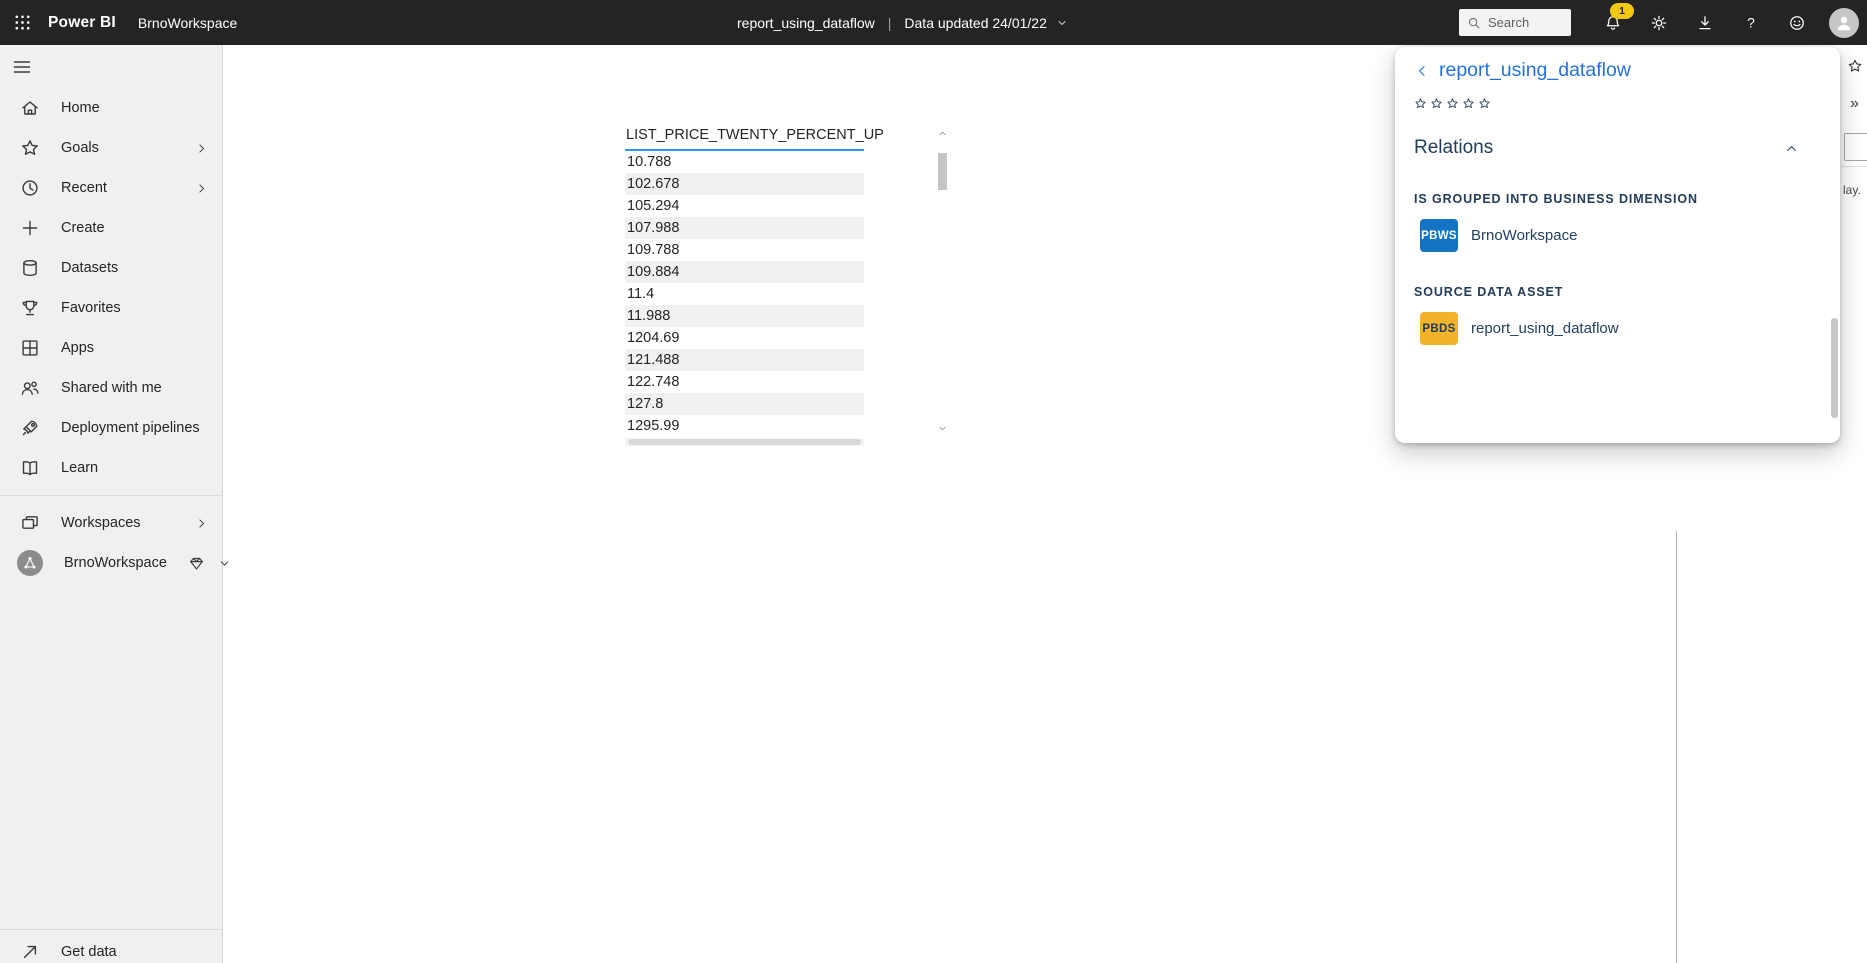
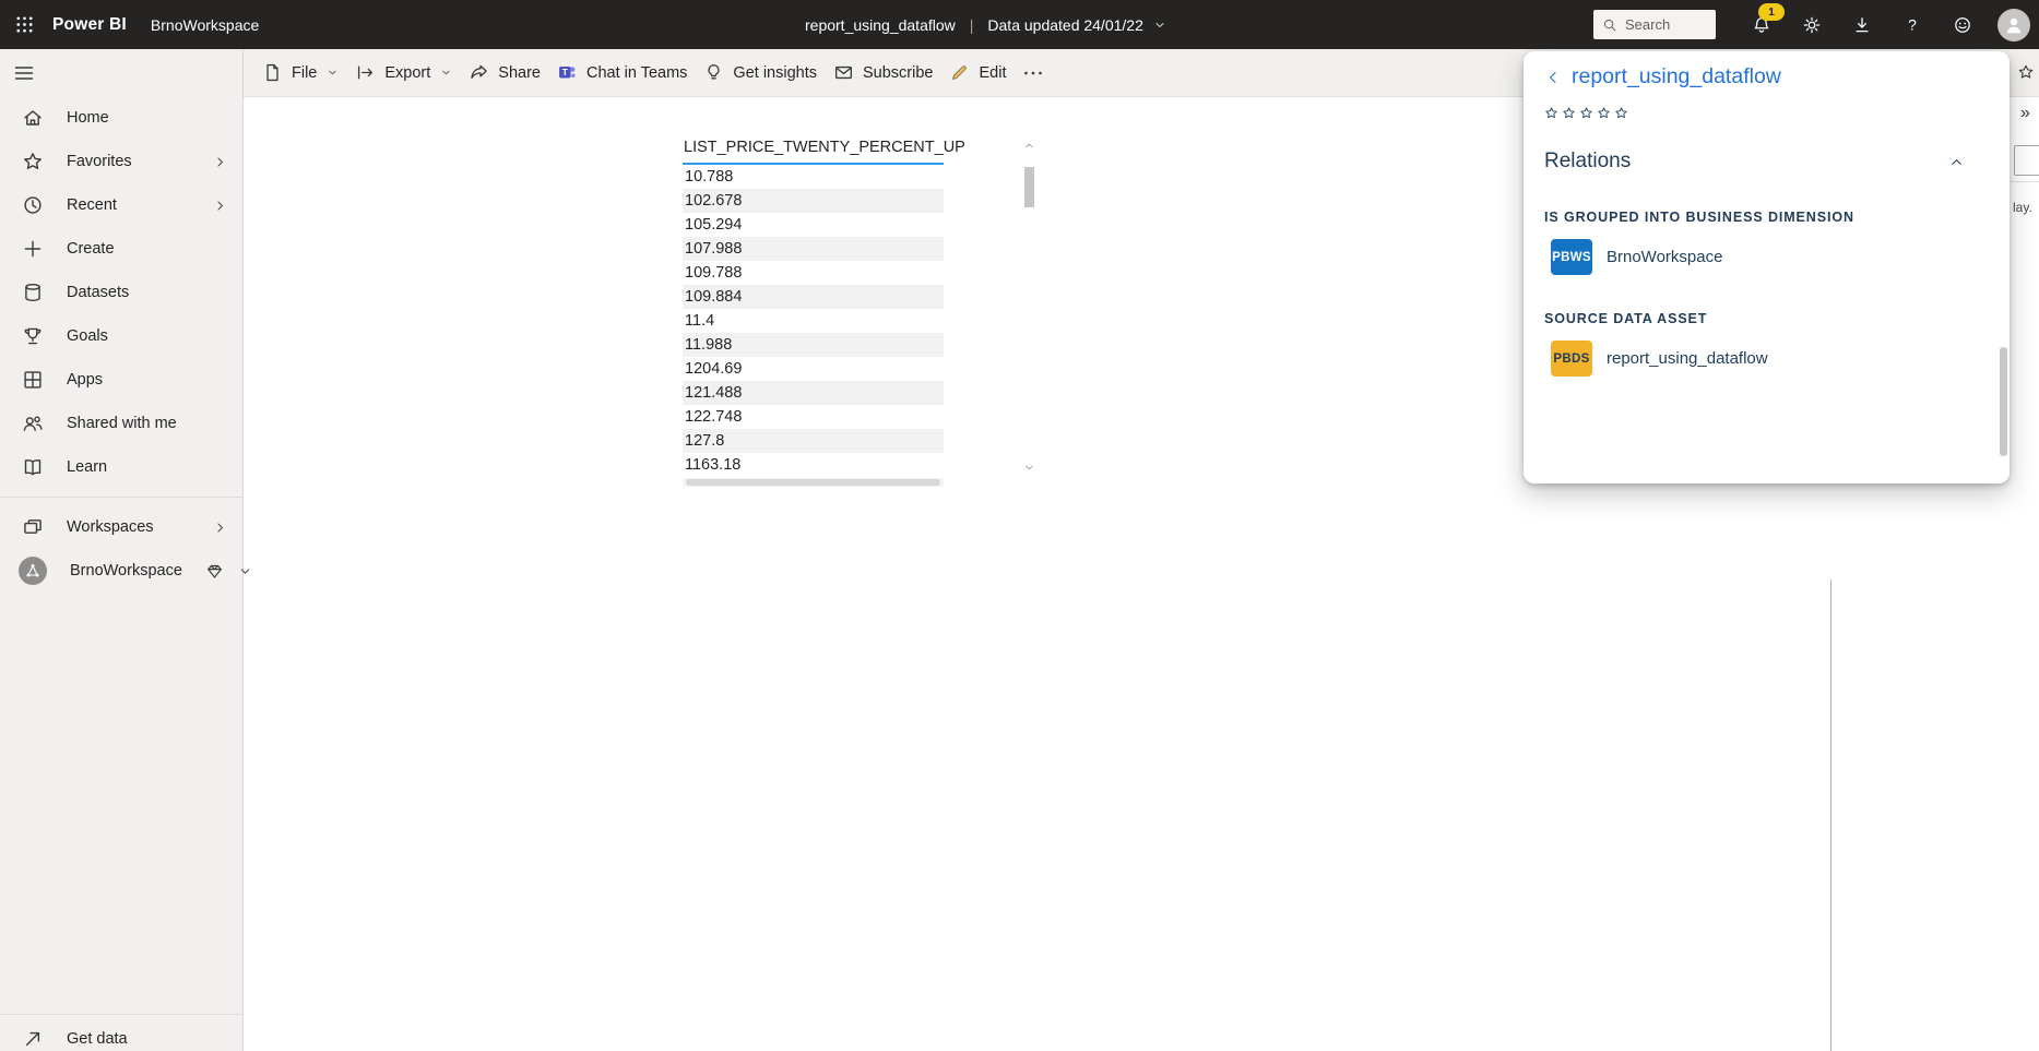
  Power BI
  BrnoWorkspace
  report_using_dataflow
  |
  Data updated 24/01/22
  Search
  1
  ?
+ File
+ Export
+ Share
+ T
+ Chat in Teams
+ Get insights
+ Subscribe
+ Edit
  Home
- Goals
+ Favorites
  Recent
  Create
  Datasets
- Favorites
+ Goals
  Apps
  Shared with me
- Deployment pipelines
  Learn
  Workspaces
  BrnoWorkspace
  Get data
  LIST_PRICE_TWENTY_PERCENT_UP
  10.788
  102.678
  105.294
  107.988
  109.788
  109.884
  11.4
  11.988
  1204.69
  121.488
  122.748
  127.8
- 1295.99
+ 1163.18
  »
  lay.
  report_using_dataflow
  Relations
  IS GROUPED INTO BUSINESS DIMENSION
  PBWS
  BrnoWorkspace
  SOURCE DATA ASSET
  PBDS
  report_using_dataflow
